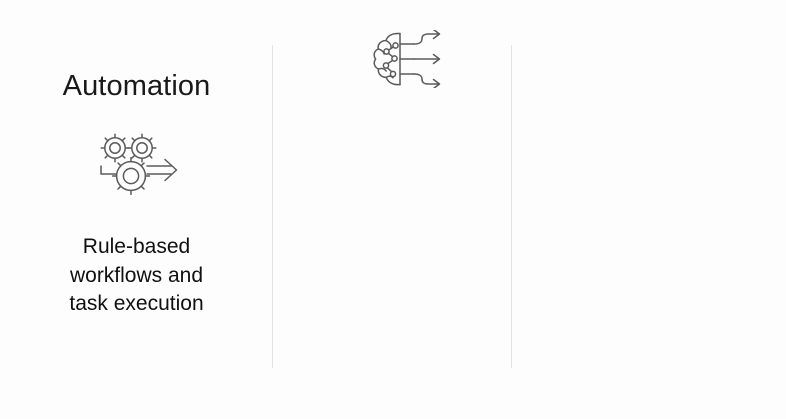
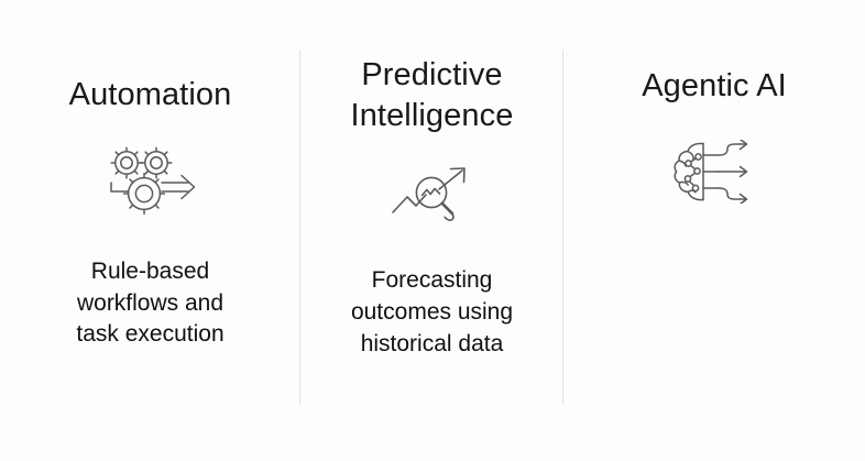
  Automation
  Rule-based
  workflows and
  task execution
+ Predictive
+ Intelligence
+ Forecasting
+ outcomes using
+ historical data
+ Agentic AI
